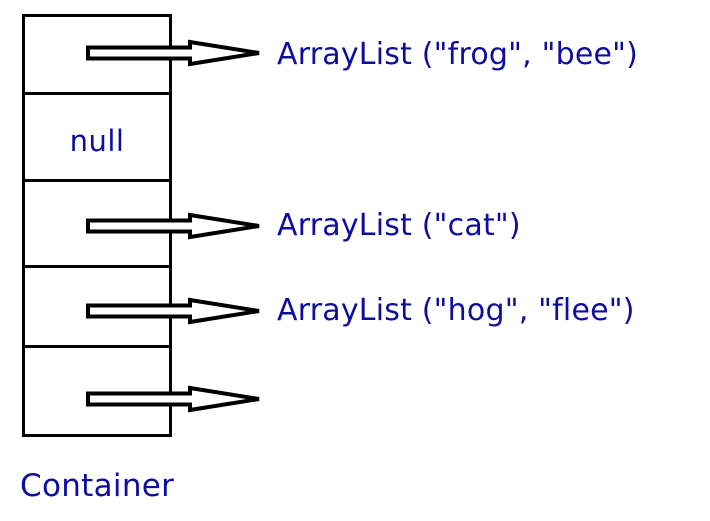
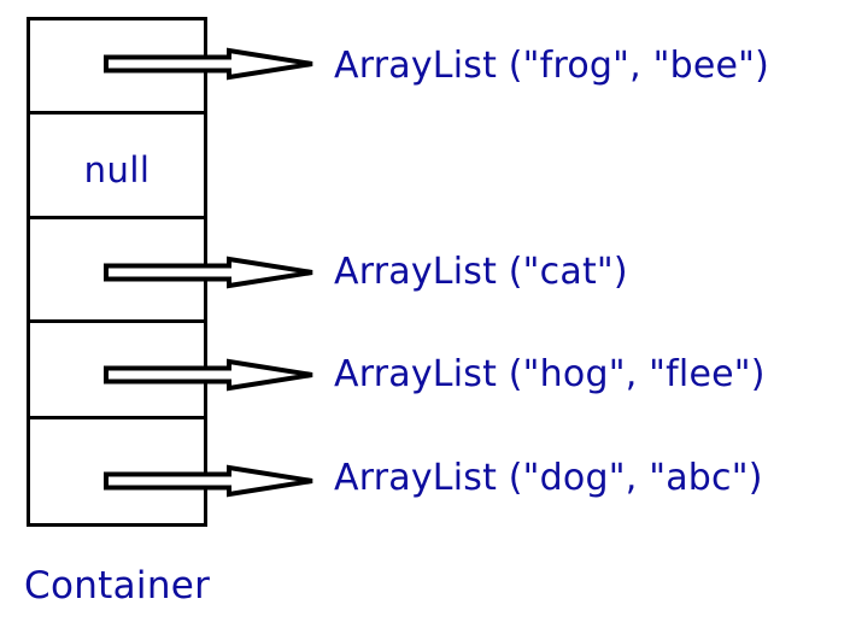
  null
  ArrayList ("frog", "bee")
  ArrayList ("cat")
  ArrayList ("hog", "flee")
+ ArrayList ("dog", "abc")
  Container
